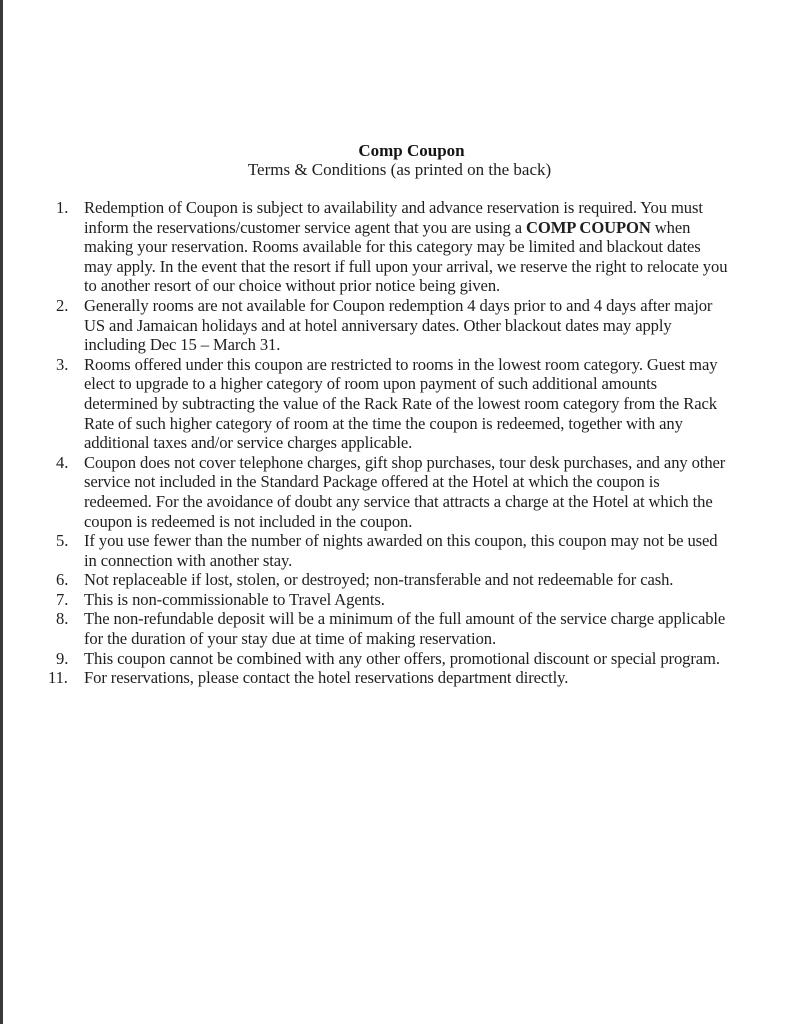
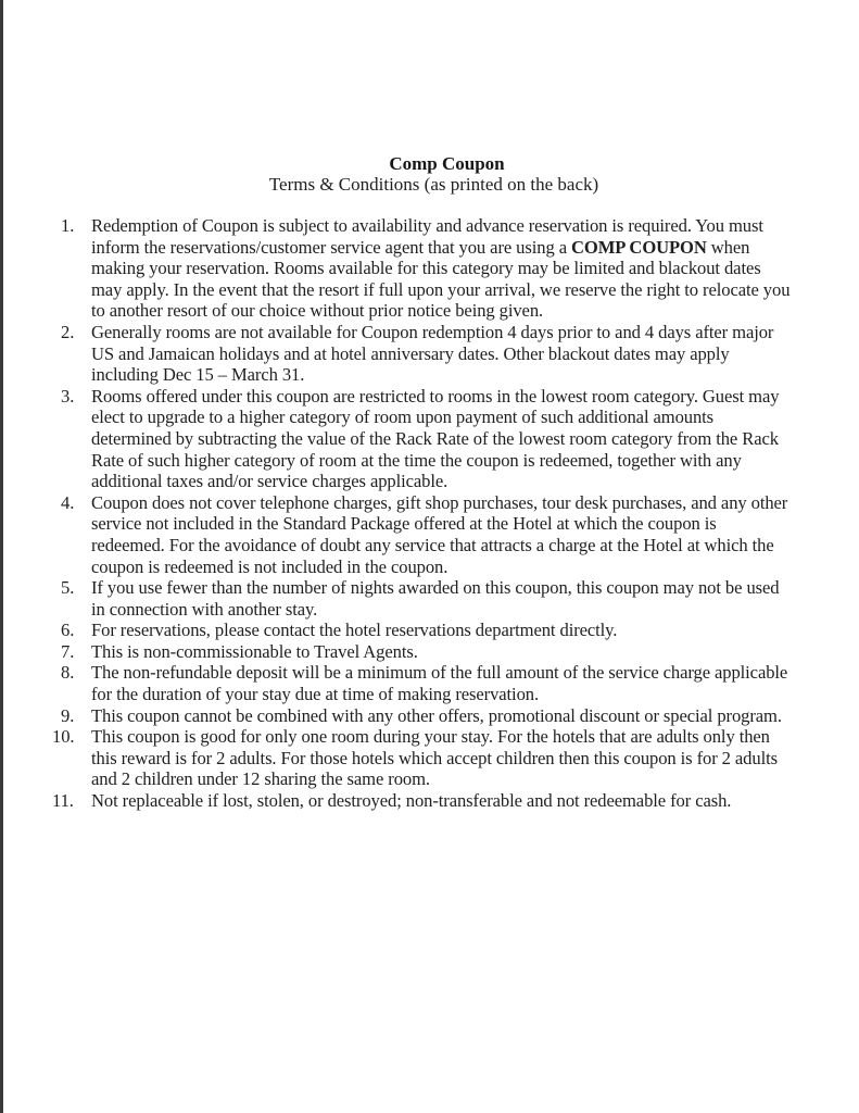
  Comp Coupon
  Terms & Conditions (as printed on the back)
  1.
  Redemption of Coupon is subject to availability and advance reservation is required. You must inform the reservations/customer service agent that you are using a COMP COUPON when making your reservation. Rooms available for this category may be limited and blackout dates may apply. In the event that the resort if full upon your arrival, we reserve the right to relocate you to another resort of our choice without prior notice being given.
  2.
  Generally rooms are not available for Coupon redemption 4 days prior to and 4 days after major US and Jamaican holidays and at hotel anniversary dates. Other blackout dates may apply including Dec 15 – March 31.
  3.
  Rooms offered under this coupon are restricted to rooms in the lowest room category. Guest may elect to upgrade to a higher category of room upon payment of such additional amounts determined by subtracting the value of the Rack Rate of the lowest room category from the Rack Rate of such higher category of room at the time the coupon is redeemed, together with any additional taxes and/or service charges applicable.
  4.
  Coupon does not cover telephone charges, gift shop purchases, tour desk purchases, and any other service not included in the Standard Package offered at the Hotel at which the coupon is redeemed. For the avoidance of doubt any service that attracts a charge at the Hotel at which the coupon is redeemed is not included in the coupon.
  5.
  If you use fewer than the number of nights awarded on this coupon, this coupon may not be used in connection with another stay.
  6.
- Not replaceable if lost, stolen, or destroyed; non-transferable and not redeemable for cash.
+ For reservations, please contact the hotel reservations department directly.
  7.
  This is non-commissionable to Travel Agents.
  8.
  The non-refundable deposit will be a minimum of the full amount of the service charge applicable for the duration of your stay due at time of making reservation.
  9.
  This coupon cannot be combined with any other offers, promotional discount or special program.
+ 10.
+ This coupon is good for only one room during your stay. For the hotels that are adults only then this reward is for 2 adults. For those hotels which accept children then this coupon is for 2 adults and 2 children under 12 sharing the same room.
  11.
- For reservations, please contact the hotel reservations department directly.
+ Not replaceable if lost, stolen, or destroyed; non-transferable and not redeemable for cash.
